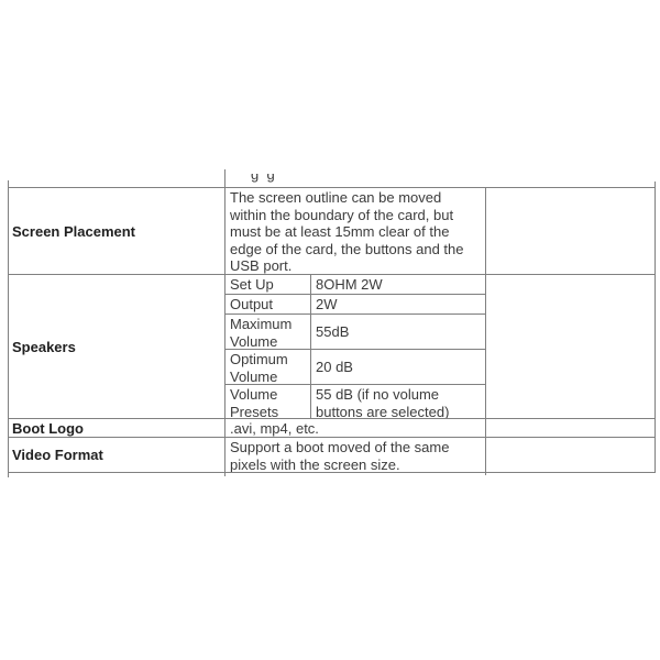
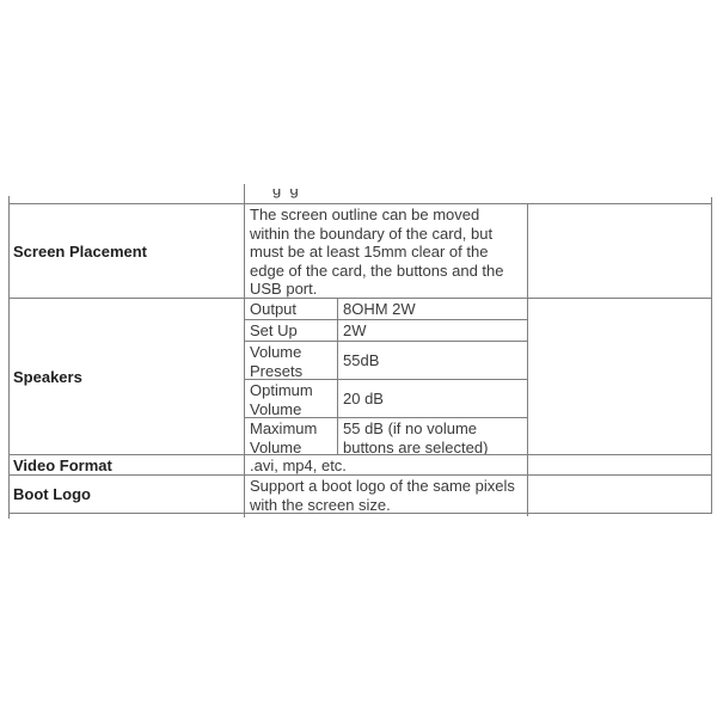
  g g
  Screen Placement
  The screen outline can be moved within the boundary of the card, but must be at least 15mm clear of the edge of the card, the buttons and the USB port.
  Speakers
- Set Up
+ Output
  8OHM 2W
- Output
+ Set Up
  2W
- Maximum Volume
+ Volume Presets
  55dB
  Optimum Volume
  20 dB
- Volume Presets
+ Maximum Volume
  55 dB (if no volume buttons are selected)
- Boot Logo
+ Video Format
  .avi, mp4, etc.
- Video Format
+ Boot Logo
- Support a boot moved of the same pixels with the screen size.
+ Support a boot logo of the same pixels with the screen size.
